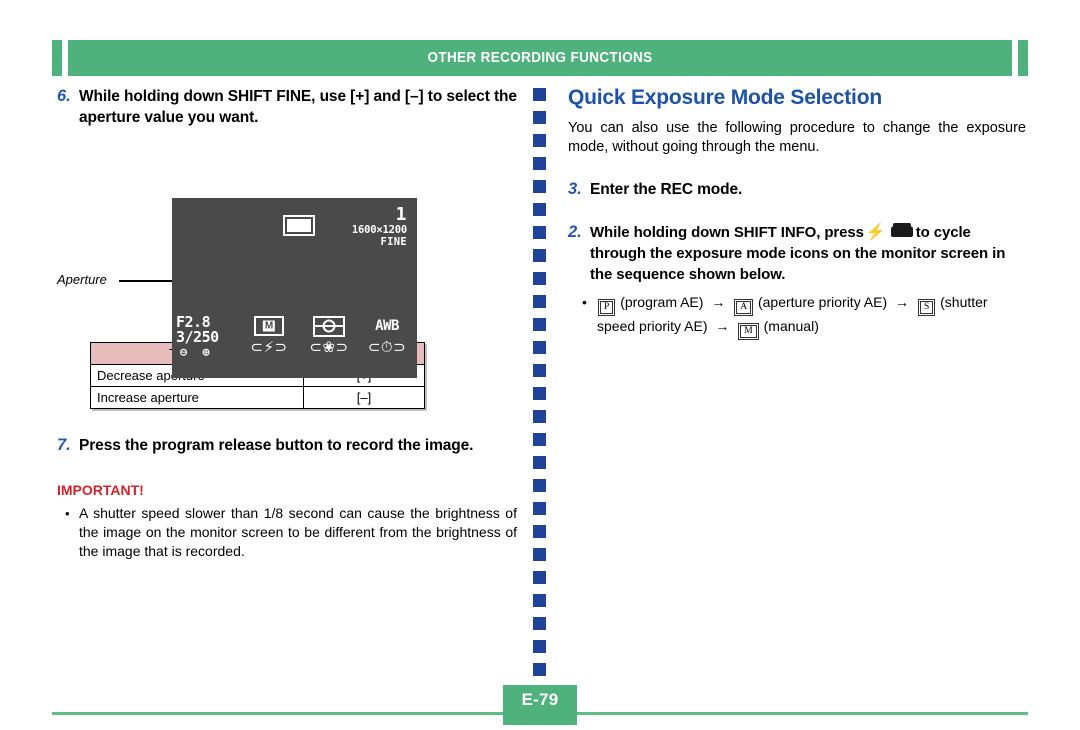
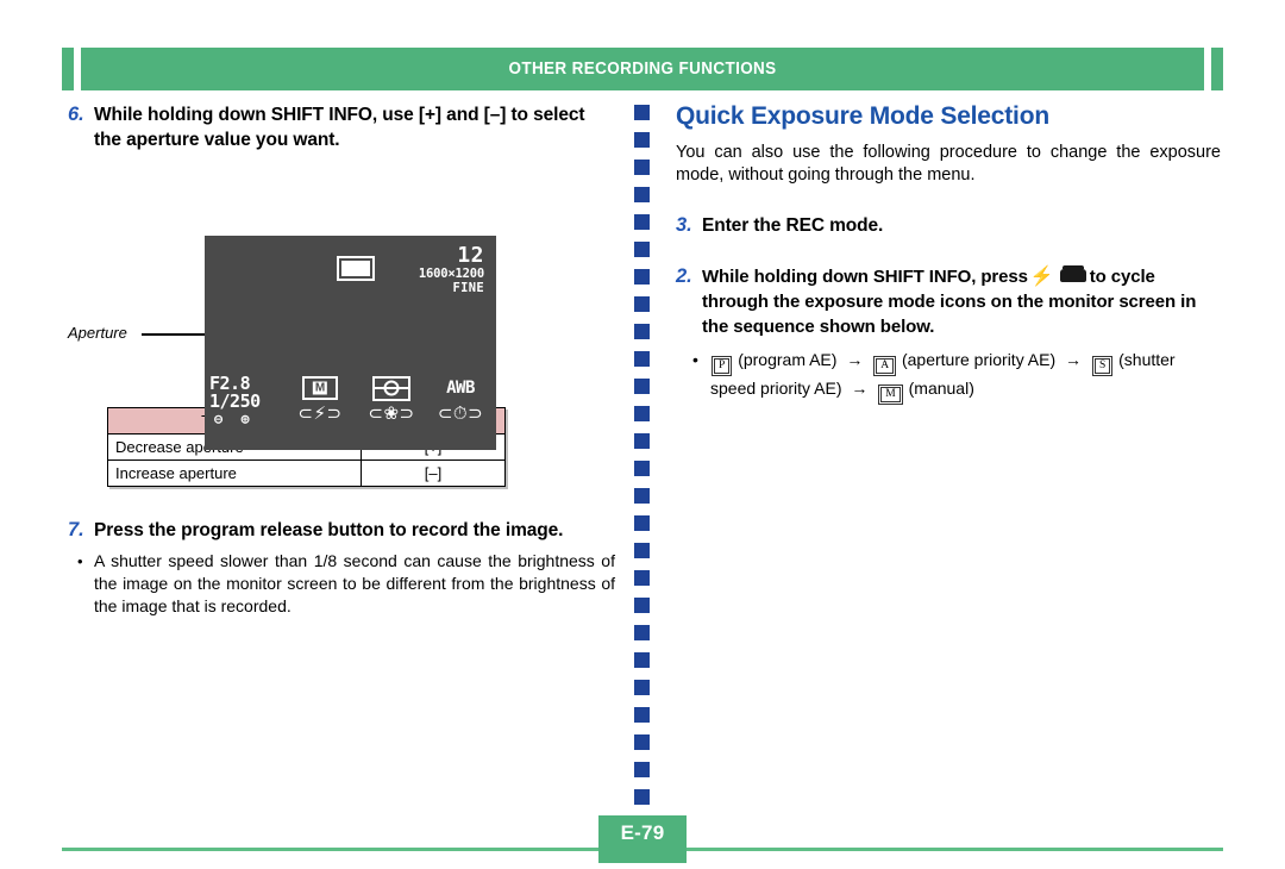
  OTHER RECORDING FUNCTIONS
  6.
- While holding down SHIFT FINE, use [+] and [–] to select the aperture value you want.
+ While holding down SHIFT INFO, use [+] and [–] to select the aperture value you want.
  Aperture
- 1
+ 12
  1600×1200
  FINE
  F2.8
- 3/250
+ 1/250
  ⊖ ⊕
  M
  ⊂⚡⊃
  ⊂❀⊃
  AWB
  ⊂⏱⊃
  Increase aperture	[–]
  7.
  Press the program release button to record the image.
- IMPORTANT!
  •
  A shutter speed slower than 1/8 second can cause the brightness of the image on the monitor screen to be different from the brightness of the image that is recorded.
  Quick Exposure Mode Selection
  You can also use the following procedure to change the exposure mode, without going through the menu.
  3.
  Enter the REC mode.
  2.
  While holding down SHIFT INFO, press⚡ to cycle through the exposure mode icons on the monitor screen in the sequence shown below.
  •
  P
  (program AE) →
  A
  (aperture priority AE) →
  S
  (shutter speed priority AE) →
  M
  (manual)
  E-79
